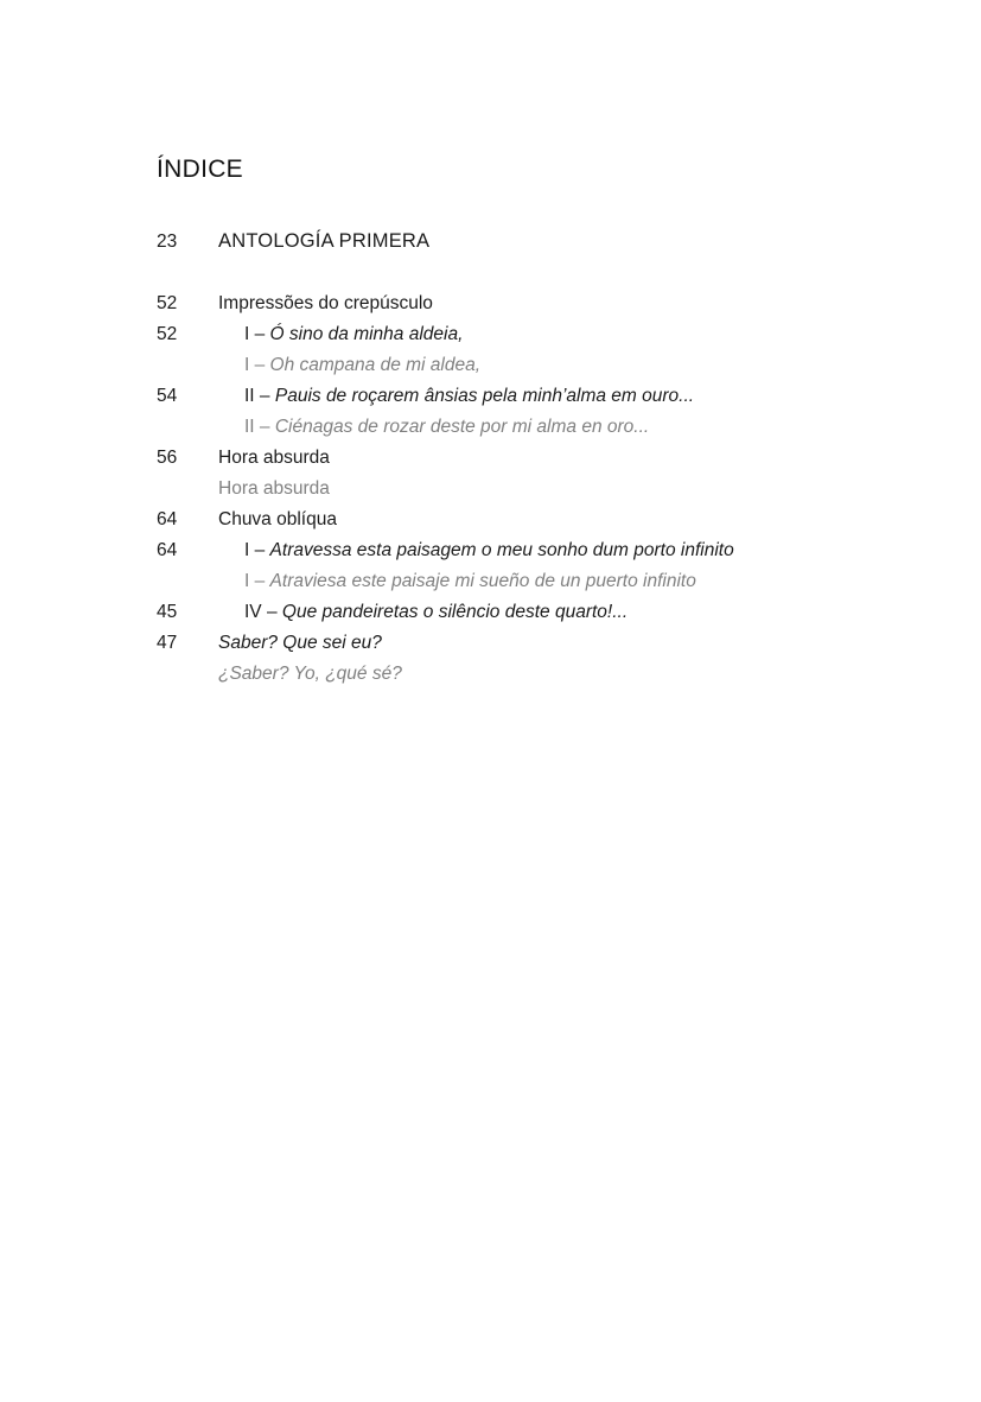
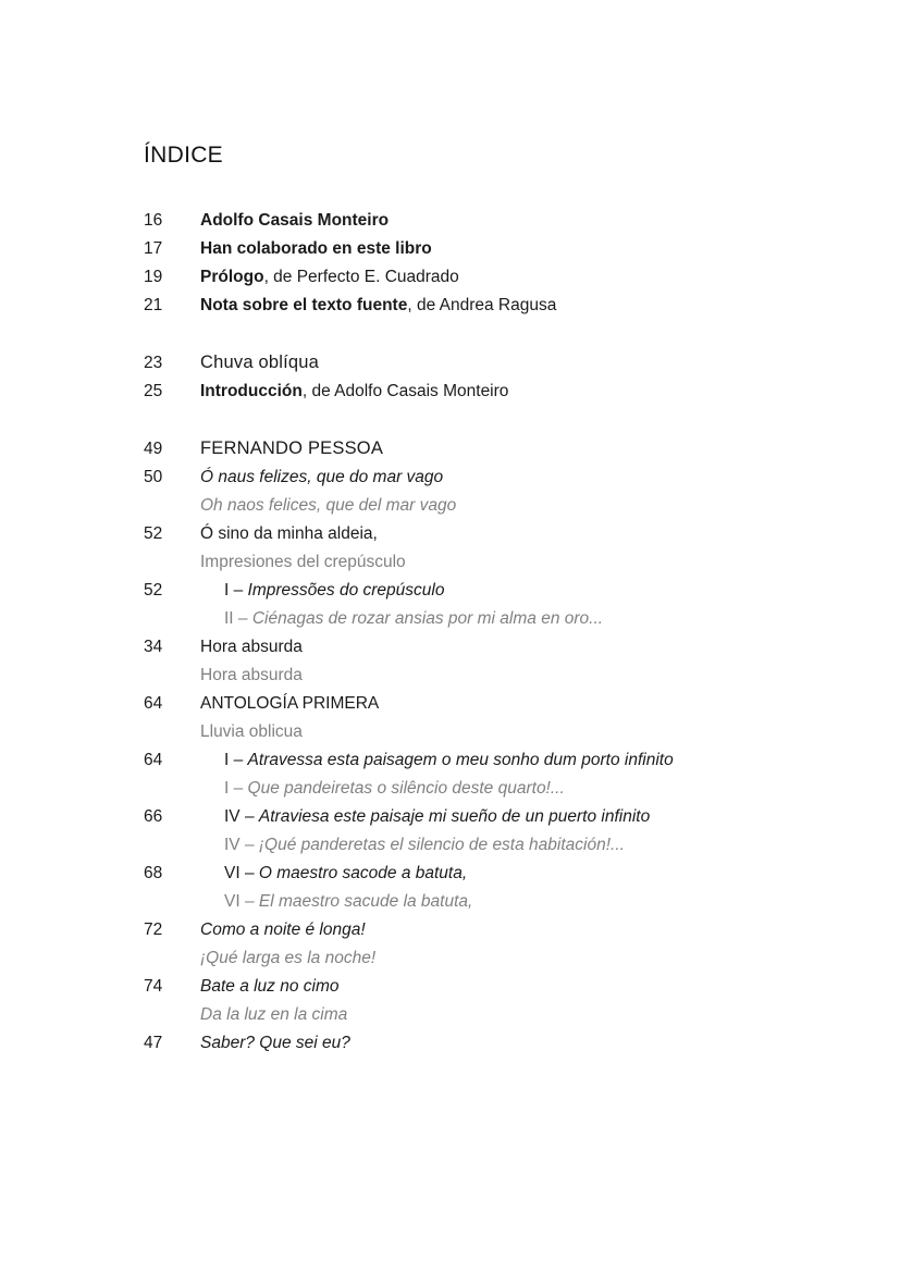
  ÍNDICE
+ 16
+ Adolfo Casais Monteiro
+ 17
+ Han colaborado en este libro
+ 19
+ Prólogo, de Perfecto E. Cuadrado
+ 21
+ Nota sobre el texto fuente, de Andrea Ragusa
  23
- ANTOLOGÍA PRIMERA
+ Chuva oblíqua
+ 25
+ Introducción, de Adolfo Casais Monteiro
+ 49
+ FERNANDO PESSOA
+ 50
+ Ó naus felizes, que do mar vago
+ Oh naos felices, que del mar vago
  52
- Impressões do crepúsculo
+ Ó sino da minha aldeia,
+ Impresiones del crepúsculo
  52
- I – Ó sino da minha aldeia,
+ I – Impressões do crepúsculo
- I – Oh campana de mi aldea,
- 54
- II – Pauis de roçarem ânsias pela minh’alma em ouro...
- II – Ciénagas de rozar deste por mi alma en oro...
+ II – Ciénagas de rozar ansias por mi alma en oro...
- 56
+ 34
  Hora absurda
  Hora absurda
  64
- Chuva oblíqua
+ ANTOLOGÍA PRIMERA
+ Lluvia oblicua
  64
  I – Atravessa esta paisagem o meu sonho dum porto infinito
- I – Atraviesa este paisaje mi sueño de un puerto infinito
+ I – Que pandeiretas o silêncio deste quarto!...
- 45
+ 66
- IV – Que pandeiretas o silêncio deste quarto!...
+ IV – Atraviesa este paisaje mi sueño de un puerto infinito
+ IV – ¡Qué panderetas el silencio de esta habitación!...
+ 68
+ VI – O maestro sacode a batuta,
+ VI – El maestro sacude la batuta,
+ 72
+ Como a noite é longa!
+ ¡Qué larga es la noche!
+ 74
+ Bate a luz no cimo
+ Da la luz en la cima
  47
  Saber? Que sei eu?
- ¿Saber? Yo, ¿qué sé?
